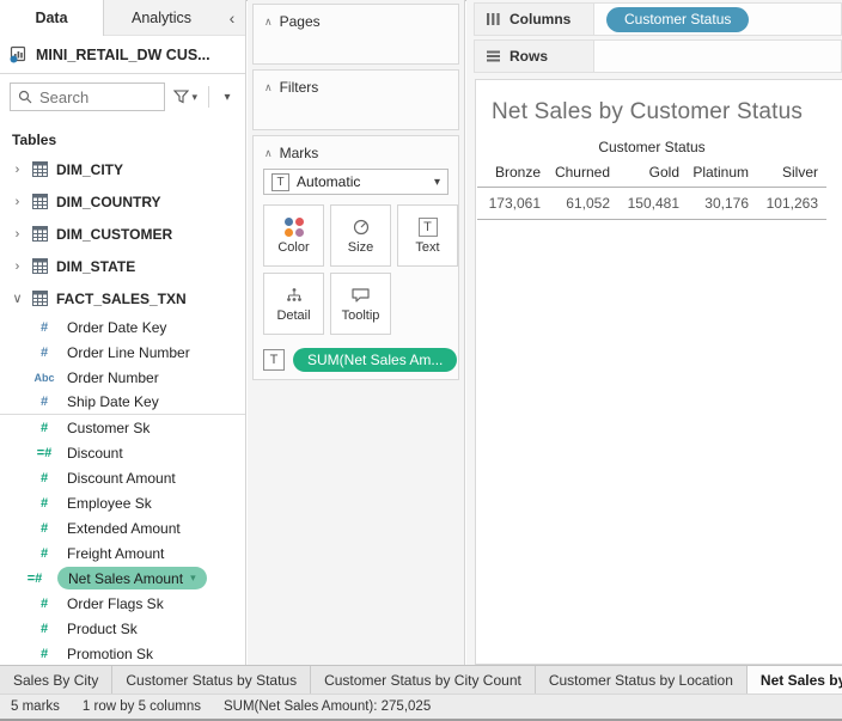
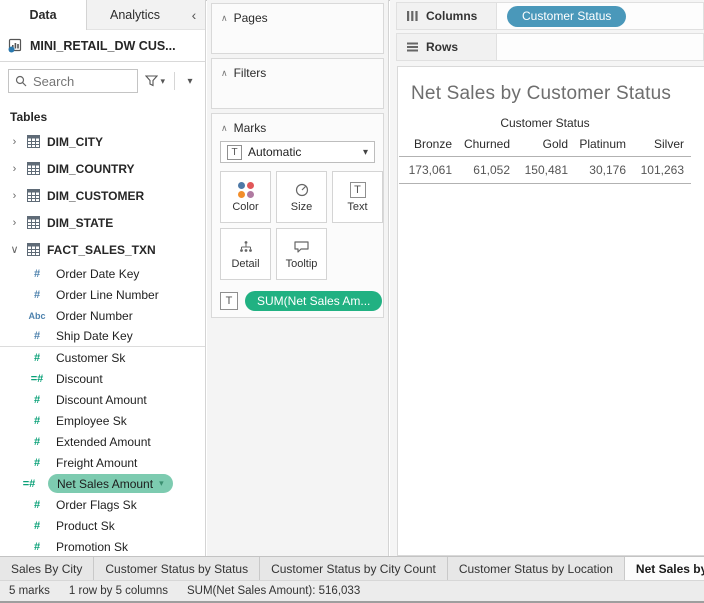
  Data
  Analytics
  ‹
  MINI_RETAIL_DW CUS...
  Search
  ▾
  ▾
  Tables
  ›
  DIM_CITY
  ›
  DIM_COUNTRY
  ›
  DIM_CUSTOMER
  ›
  DIM_STATE
  ∨
  FACT_SALES_TXN
  #
  Order Date Key
  #
  Order Line Number
  Abc
  Order Number
  #
  Ship Date Key
  #
  Customer Sk
  =#
  Discount
  #
  Discount Amount
  #
  Employee Sk
  #
  Extended Amount
  #
  Freight Amount
  =#
  Net Sales Amount
  ▾
  #
  Order Flags Sk
  #
  Product Sk
  #
  Promotion Sk
  ∧
  Pages
  ∧
  Filters
  ∧
  Marks
  T
  Automatic
  ▾
  Color
  Size
  T
  Text
  Detail
  Tooltip
  T
  SUM(Net Sales Am...
  Columns
  Customer Status
  Rows
  Net Sales by Customer Status
  Customer Status
  Bronze
  Churned
  Gold
  Platinum
  Silver
  173,061
  61,052
  150,481
  30,176
  101,263
  Sales By City
  Customer Status by Status
  Customer Status by City Count
  Customer Status by Location
  Net Sales b
  5 marks
  1 row by 5 columns
- SUM(Net Sales Amount): 275,025
+ SUM(Net Sales Amount): 516,033
